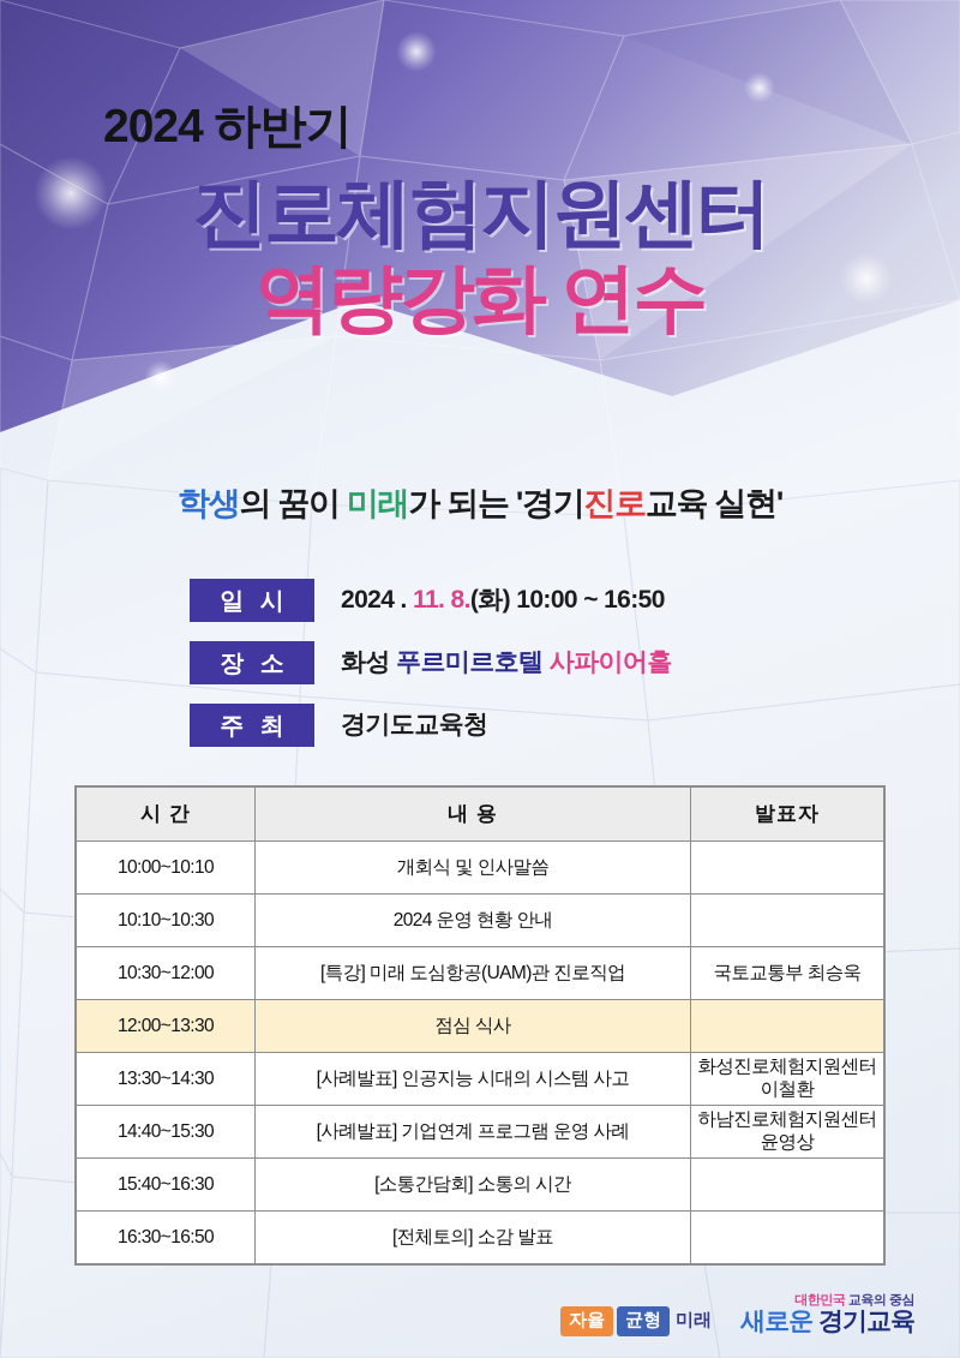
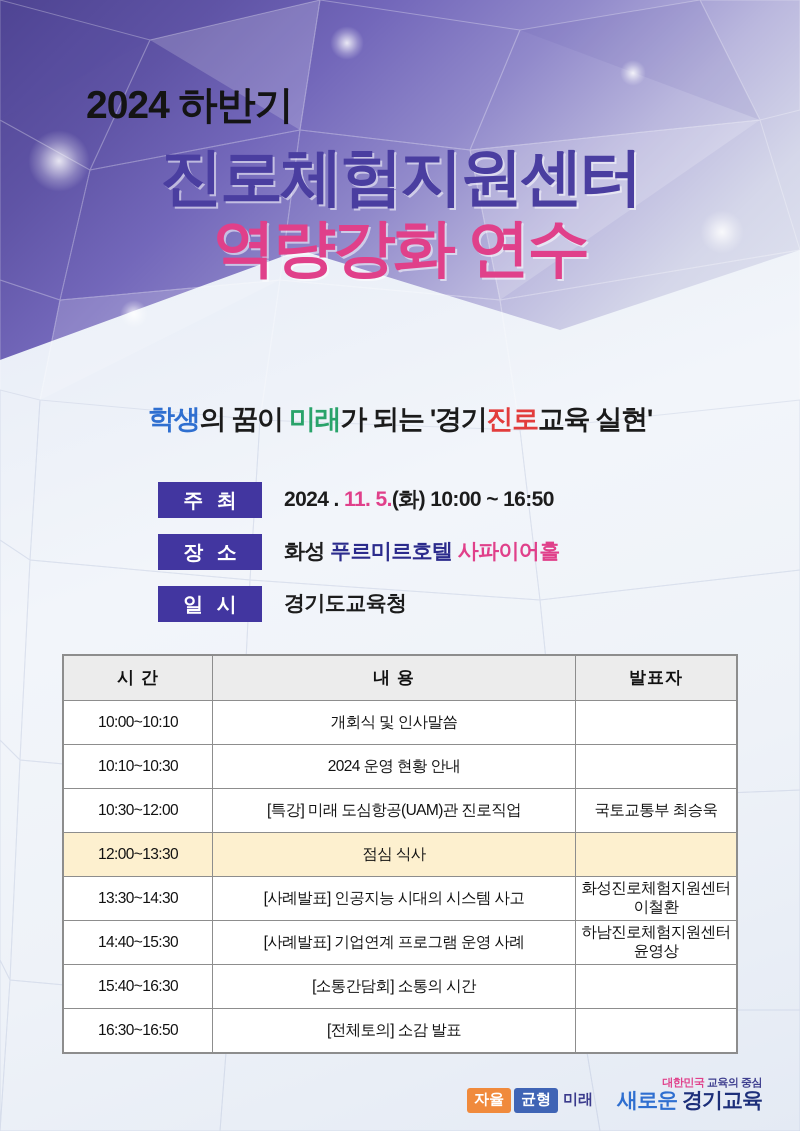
  2024 하반기
  진로체험지원센터
  역량강화 연수
  학생의 꿈이 미래가 되는 '경기진로교육 실현'
- 일 시
+ 주 최
- 2024 . 11. 8.(화) 10:00 ~ 16:50
+ 2024 . 11. 5.(화) 10:00 ~ 16:50
  장 소
  화성 푸르미르호텔 사파이어홀
- 주 최
+ 일 시
  경기도교육청
  시 간	내 용	발표자
  10:00~10:10	개회식 및 인사말씀
  10:10~10:30	2024 운영 현황 안내
  10:30~12:00	[특강] 미래 도심항공(UAM)관 진로직업	국토교통부 최승욱
  12:00~13:30	점심 식사
  13:30~14:30	[사례발표] 인공지능 시대의 시스템 사고	화성진로체험지원센터이철환
  14:40~15:30	[사례발표] 기업연계 프로그램 운영 사례	하남진로체험지원센터윤영상
  15:40~16:30	[소통간담회] 소통의 시간
  16:30~16:50	[전체토의] 소감 발표
  자율
  균형
  미래
  대한민국 교육의 중심
  새로운 경기교육
